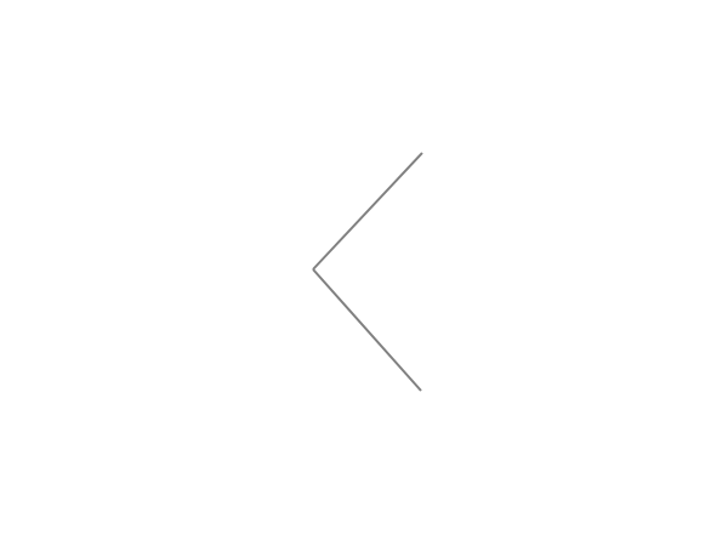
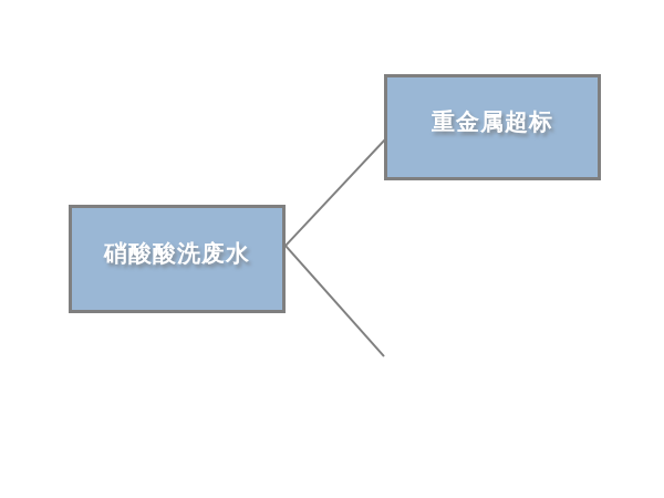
+ 硝酸酸洗废水
+ 重金属超标
